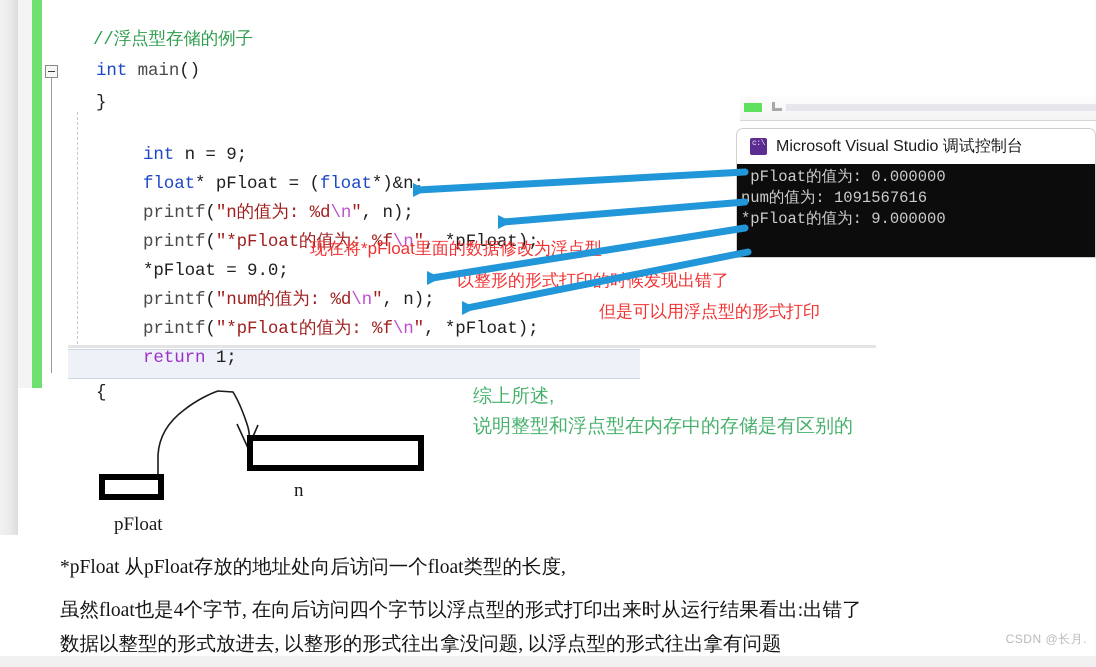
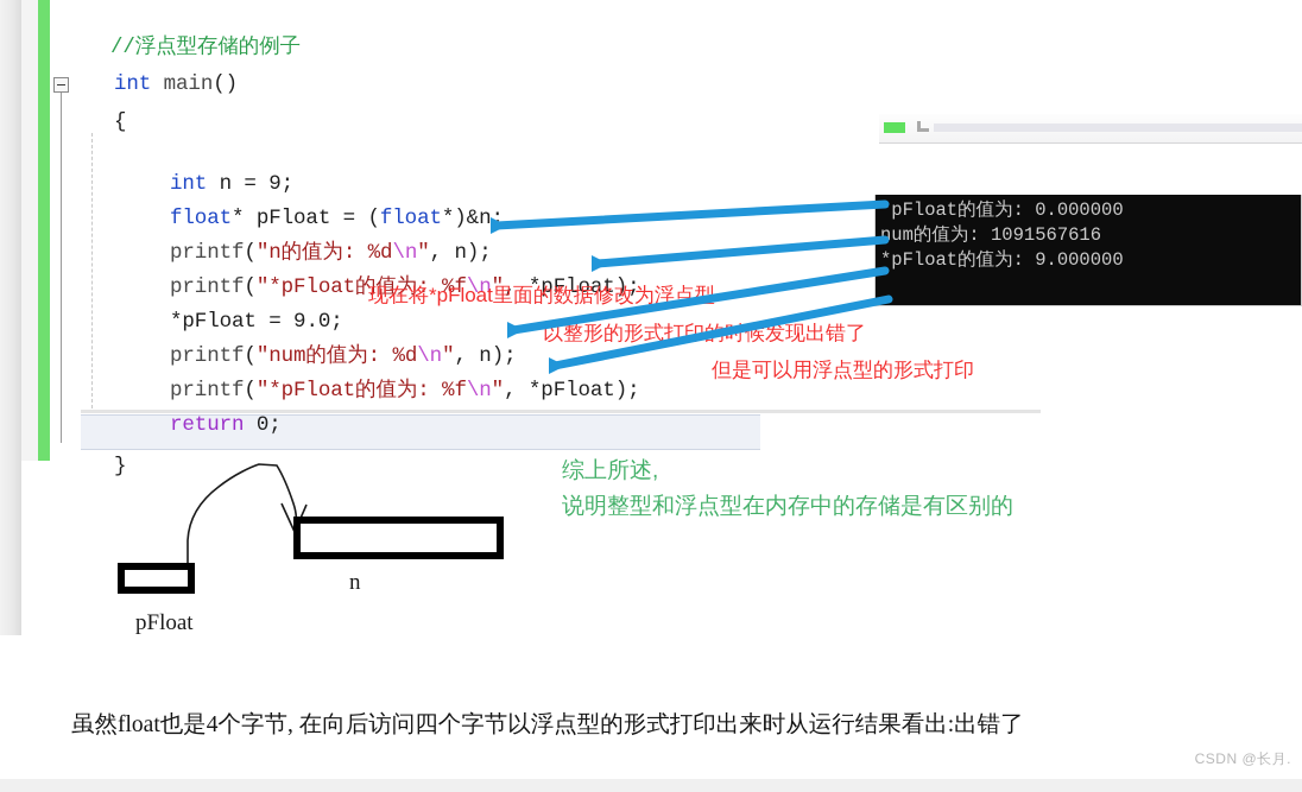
  //浮点型存储的例子
  int main()
- }
+ {
  int n = 9;
  float* pFloat = (float*)&n;
  printf("n的值为: %d\n", n);
  printf("*pFloat的值为: %f\n", *pFloat);
  *pFloat = 9.0;
  printf("num的值为: %d\n", n);
  printf("*pFloat的值为: %f\n", *pFloat);
- return 1;
+ return 0;
- {
+ }
  现在将*pFloat里面的数据修改为浮点型
  以整形的形式打印候发现出错了
  但是可以用浮点型的形式打印
- Microsoft Visual Studio 调试控制台
  *pFloat的值为: 0.000000
  num的值为: 1091567616
  *pFloat的值为: 9.000000
  pFloat
  n
  综上所述,
  说明整型和浮点型在内存中的存储是有区别的
- *pFloat 从pFloat存放的地址处向后访问一个float类型的长度,
  虽然float也是4个字节, 在向后访问四个字节以浮点型的形式打印出来时从运行结果看出:出错了
- 数据以整型的形式放进去, 以整形的形式往出拿没问题, 以浮点型的形式往出拿有问题
  CSDN @长月.
